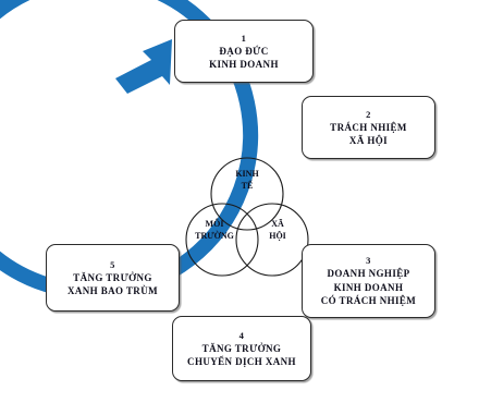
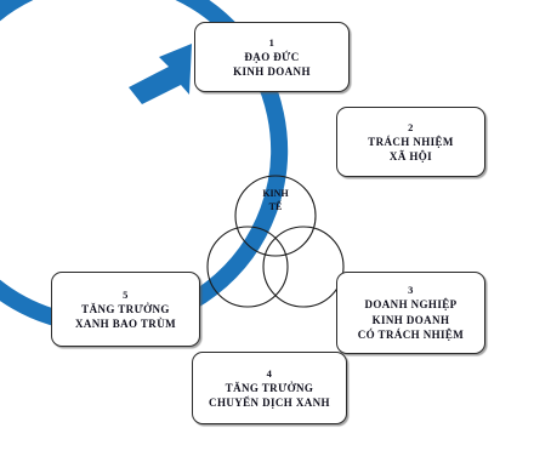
  KINH
  TẾ
- MÔI
- TRƯỜNG
- XÃ
- HỘI
  1
  ĐẠO ĐỨC
  KINH DOANH
  2
  TRÁCH NHIỆM
  XÃ HỘI
  3
  DOANH NGHIỆP
  KINH DOANH
  CÓ TRÁCH NHIỆM
  4
  TĂNG TRƯỞNG
  CHUYỂN DỊCH XANH
  5
  TĂNG TRƯỞNG
  XANH BAO TRÙM
